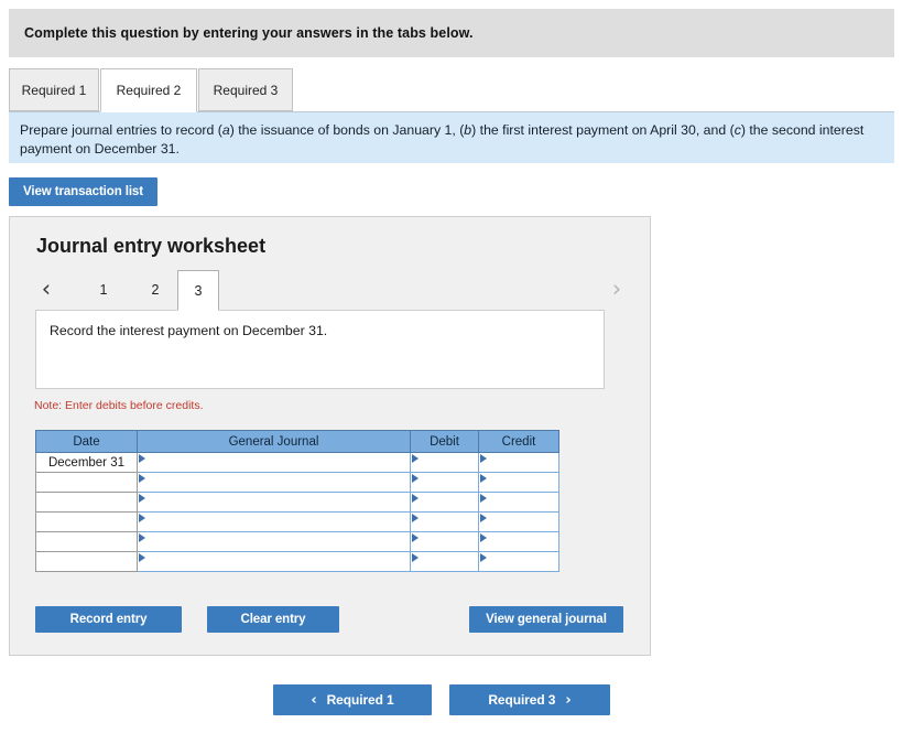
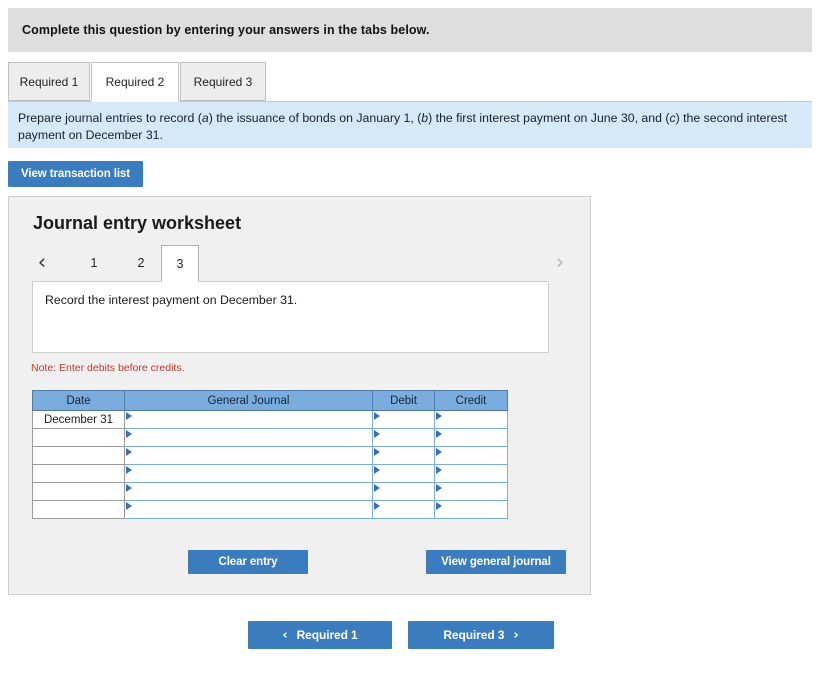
  Complete this question by entering your answers in the tabs below.
  Required 1
  Required 2
  Required 3
- Prepare journal entries to record (a) the issuance of bonds on January 1, (b) the first interest payment on April 30, and (c) the second interest payment on December 31.
+ Prepare journal entries to record (a) the issuance of bonds on January 1, (b) the first interest payment on June 30, and (c) the second interest payment on December 31.
  View transaction list
  Journal entry worksheet
  ‹
  1
  2
  3
  ›
  Record the interest payment on December 31.
  Note: Enter debits before credits.
  Date	General Journal	Debit	Credit
  December 31
- Record entry
  Clear entry
  View general journal
  ‹
  Required 1
  Required 3
  ›
